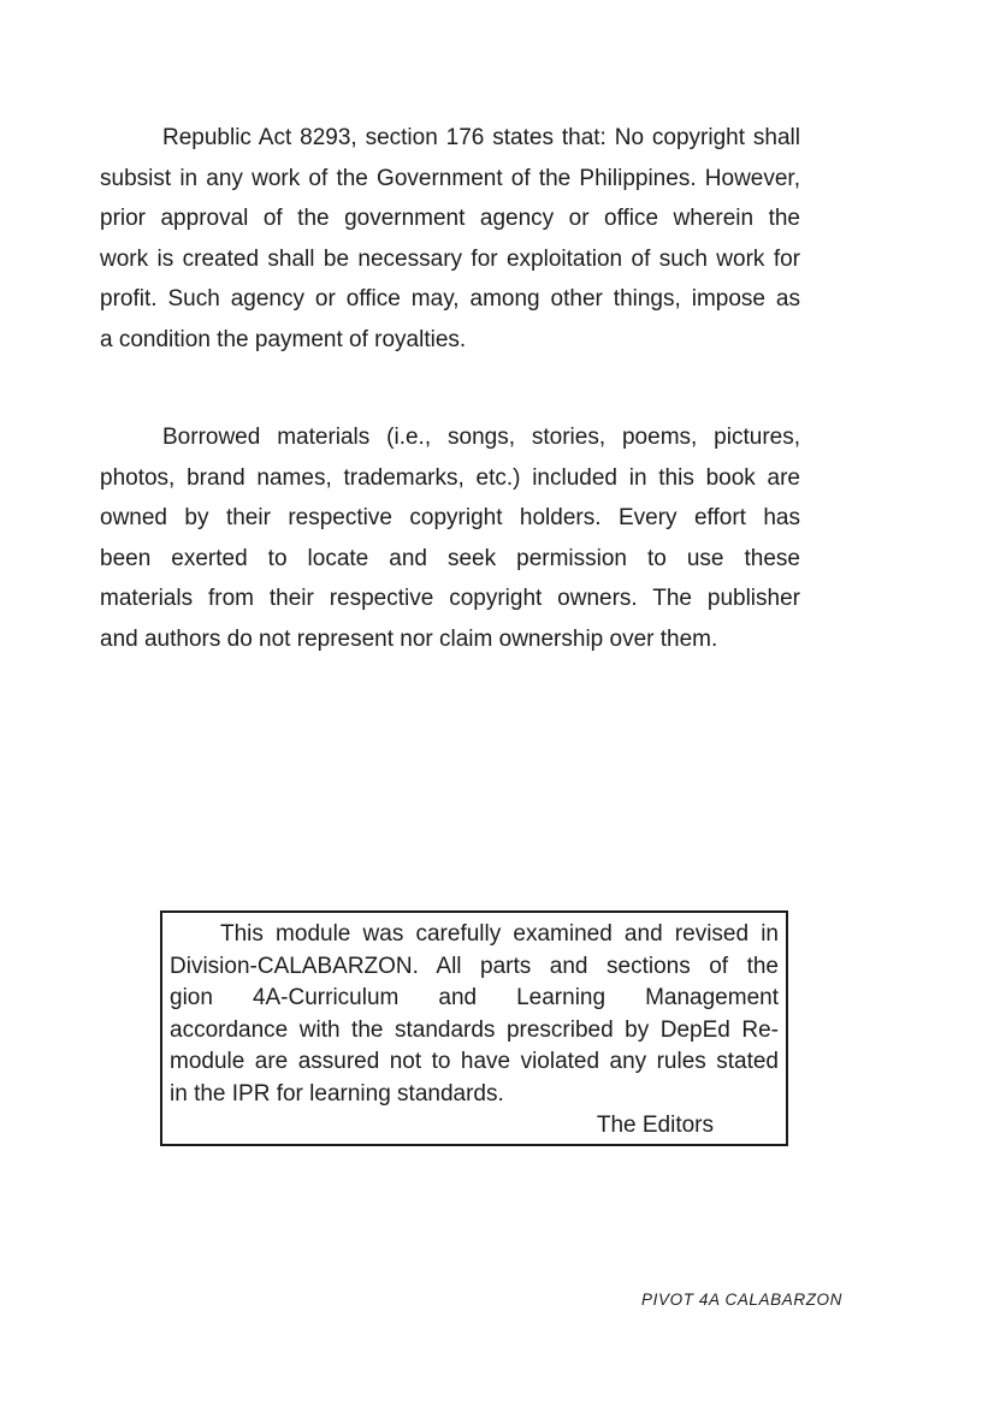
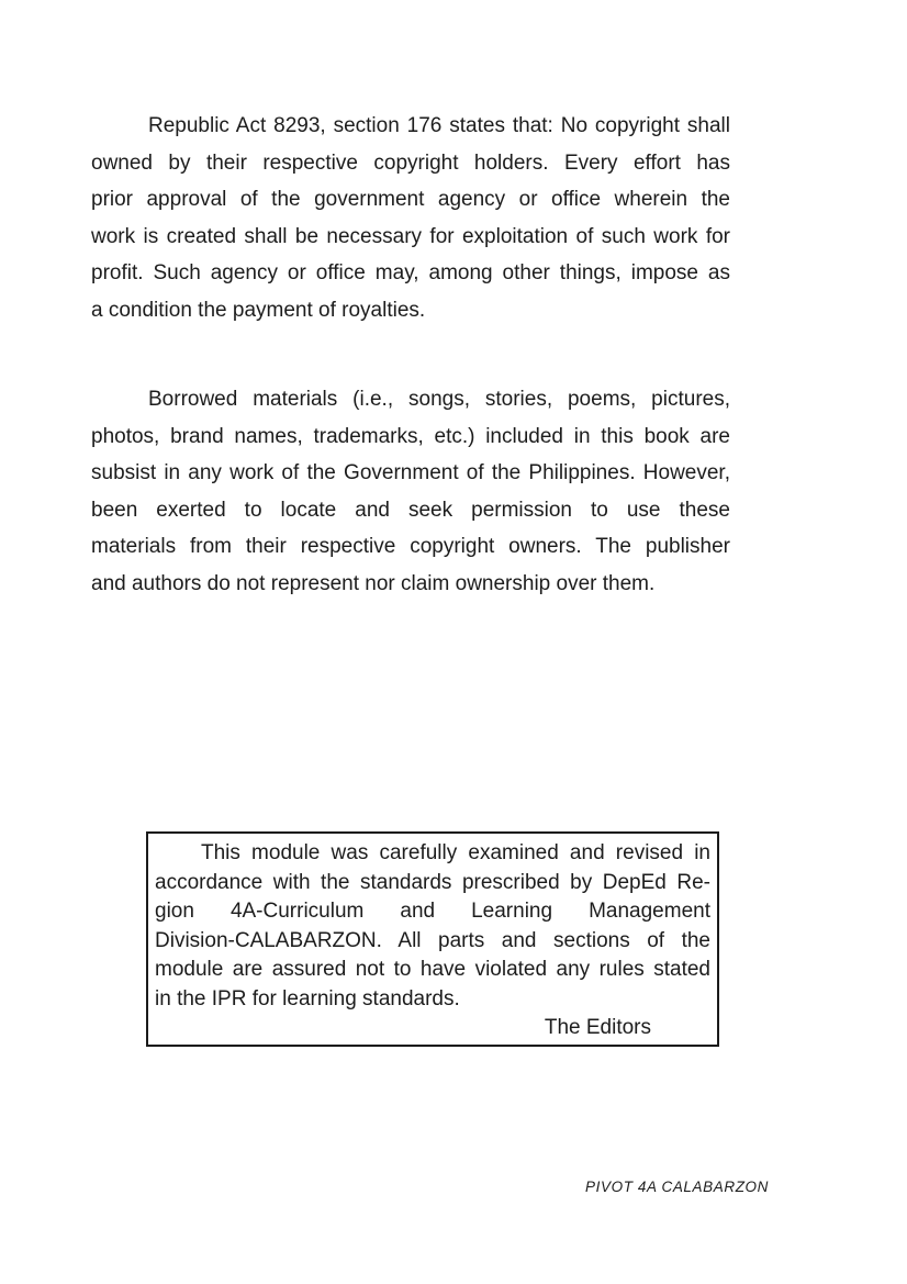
  Republic Act 8293, section 176 states that: No copyright shall
- subsist in any work of the Government of the Philippines. However,
+ owned by their respective copyright holders. Every effort has
  prior approval of the government agency or office wherein the
  work is created shall be necessary for exploitation of such work for
  profit. Such agency or office may, among other things, impose as
  a condition the payment of royalties.
  Borrowed materials (i.e., songs, stories, poems, pictures,
  photos, brand names, trademarks, etc.) included in this book are
- owned by their respective copyright holders. Every effort has
+ subsist in any work of the Government of the Philippines. However,
  been exerted to locate and seek permission to use these
  materials from their respective copyright owners. The publisher
  and authors do not represent nor claim ownership over them.
  This module was carefully examined and revised in
- Division-CALABARZON. All parts and sections of the
+ accordance with the standards prescribed by DepEd Re-
  gion 4A-Curriculum and Learning Management
- accordance with the standards prescribed by DepEd Re-
+ Division-CALABARZON. All parts and sections of the
  module are assured not to have violated any rules stated
  in the IPR for learning standards.
  The Editors
  PIVOT 4A CALABARZON
